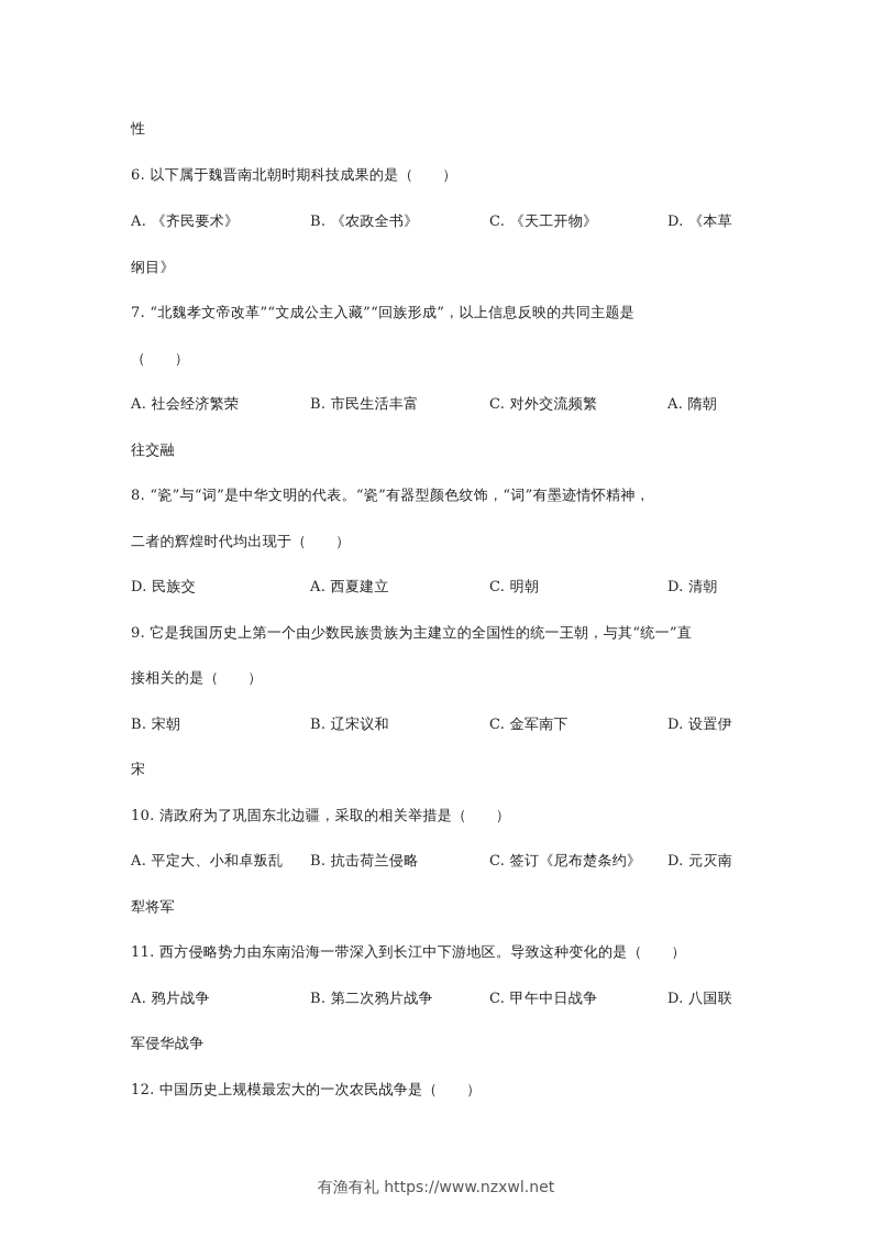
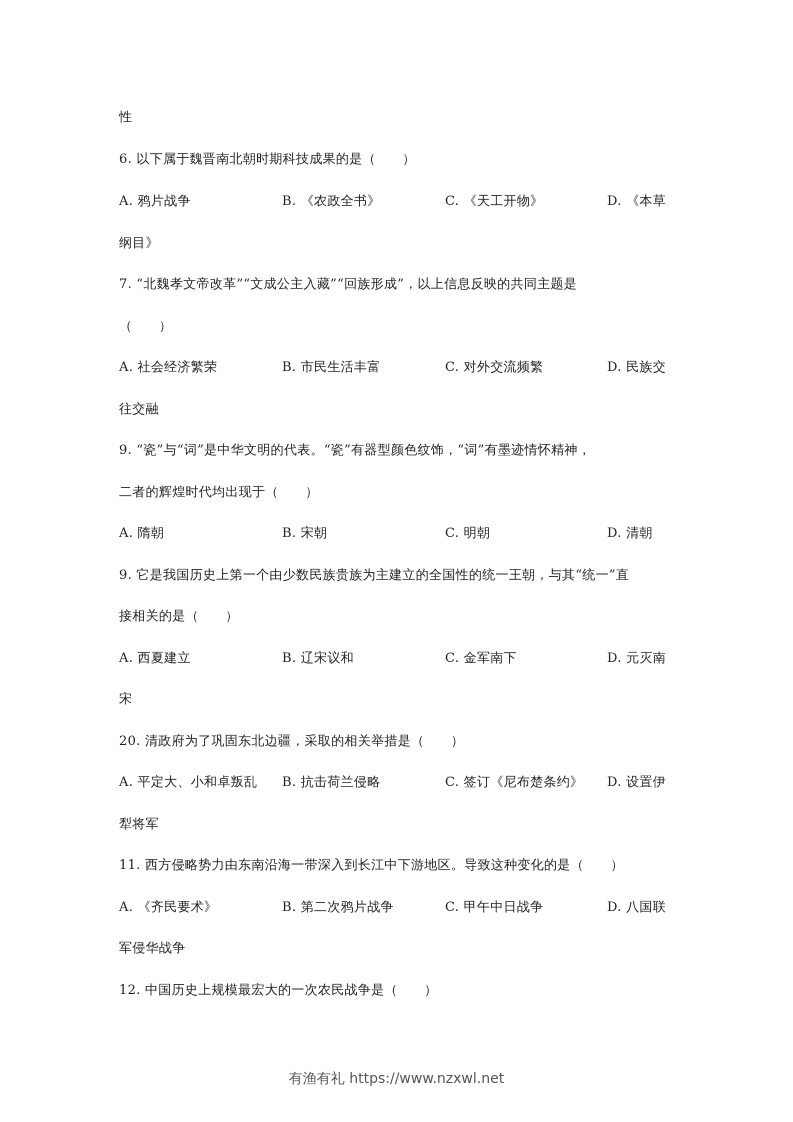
  性
  6. 以下属于魏晋南北朝时期科技成果的是（ ）
- A. 《齐民要术》
+ A. 鸦片战争
  B. 《农政全书》
  C. 《天工开物》
  D. 《本草
  纲目》
  7. “北魏孝文帝改革”“文成公主入藏”“回族形成”，以上信息反映的共同主题是
  （ ）
  A. 社会经济繁荣
  B. 市民生活丰富
  C. 对外交流频繁
- A. 隋朝
+ D. 民族交
  往交融
- 8. “瓷”与“词”是中华文明的代表。“瓷”有器型颜色纹饰，“词”有墨迹情怀精神，
+ 9. “瓷”与“词”是中华文明的代表。“瓷”有器型颜色纹饰，“词”有墨迹情怀精神，
  二者的辉煌时代均出现于（ ）
- D. 民族交
+ A. 隋朝
- A. 西夏建立
+ B. 宋朝
  C. 明朝
  D. 清朝
  9. 它是我国历史上第一个由少数民族贵族为主建立的全国性的统一王朝，与其“统一”直
  接相关的是（ ）
- B. 宋朝
+ A. 西夏建立
  B. 辽宋议和
  C. 金军南下
- D. 设置伊
+ D. 元灭南
  宋
- 10. 清政府为了巩固东北边疆，采取的相关举措是（ ）
+ 20. 清政府为了巩固东北边疆，采取的相关举措是（ ）
  A. 平定大、小和卓叛乱
  B. 抗击荷兰侵略
  C. 签订《尼布楚条约》
- D. 元灭南
+ D. 设置伊
  犁将军
  11. 西方侵略势力由东南沿海一带深入到长江中下游地区。导致这种变化的是（ ）
- A. 鸦片战争
+ A. 《齐民要术》
  B. 第二次鸦片战争
  C. 甲午中日战争
  D. 八国联
  军侵华战争
  12. 中国历史上规模最宏大的一次农民战争是（ ）
  有渔有礼 https://www.nzxwl.net
